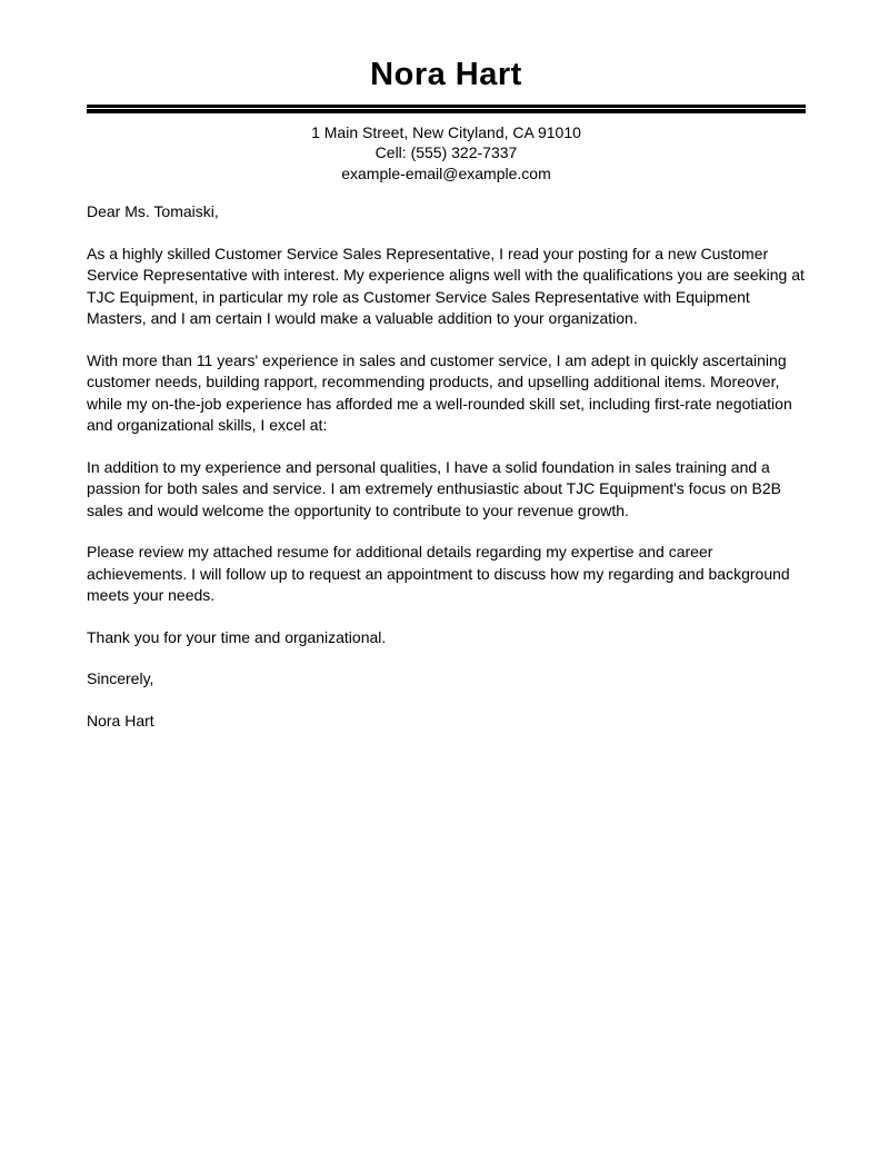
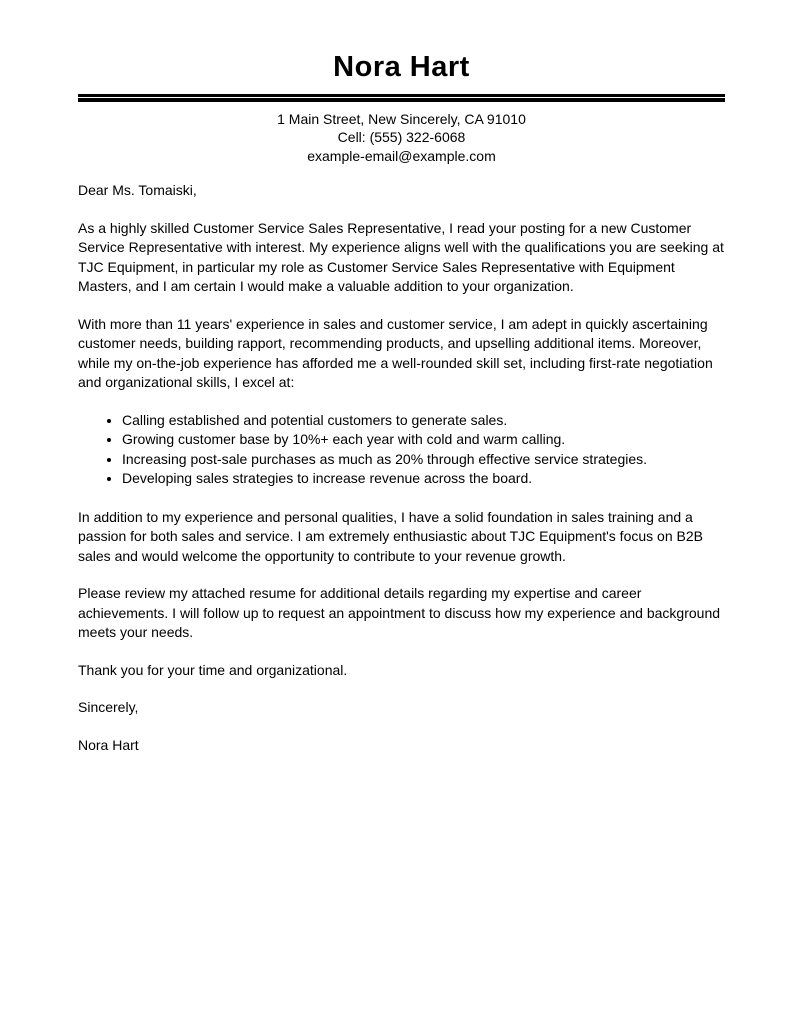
  Nora Hart
- 1 Main Street, New Cityland, CA 91010
+ 1 Main Street, New Sincerely, CA 91010
- Cell: (555) 322-7337
+ Cell: (555) 322-6068
  example-email@example.com
  Dear Ms. Tomaiski,
  As a highly skilled Customer Service Sales Representative, I read your posting for a new Customer Service Representative with interest. My experience aligns well with the qualifications you are seeking at TJC Equipment, in particular my role as Customer Service Sales Representative with Equipment Masters, and I am certain I would make a valuable addition to your organization.
  With more than 11 years' experience in sales and customer service, I am adept in quickly ascertaining customer needs, building rapport, recommending products, and upselling additional items. Moreover, while my on-the-job experience has afforded me a well-rounded skill set, including first-rate negotiation and organizational skills, I excel at:
+ Calling established and potential customers to generate sales.
+ Growing customer base by 10%+ each year with cold and warm calling.
+ Increasing post-sale purchases as much as 20% through effective service strategies.
+ Developing sales strategies to increase revenue across the board.
  In addition to my experience and personal qualities, I have a solid foundation in sales training and a passion for both sales and service. I am extremely enthusiastic about TJC Equipment's focus on B2B sales and would welcome the opportunity to contribute to your revenue growth.
- Please review my attached resume for additional details regarding my expertise and career achievements. I will follow up to request an appointment to discuss how my regarding and background meets your needs.
+ Please review my attached resume for additional details regarding my expertise and career achievements. I will follow up to request an appointment to discuss how my experience and background meets your needs.
  Thank you for your time and organizational.
  Sincerely,
  Nora Hart
